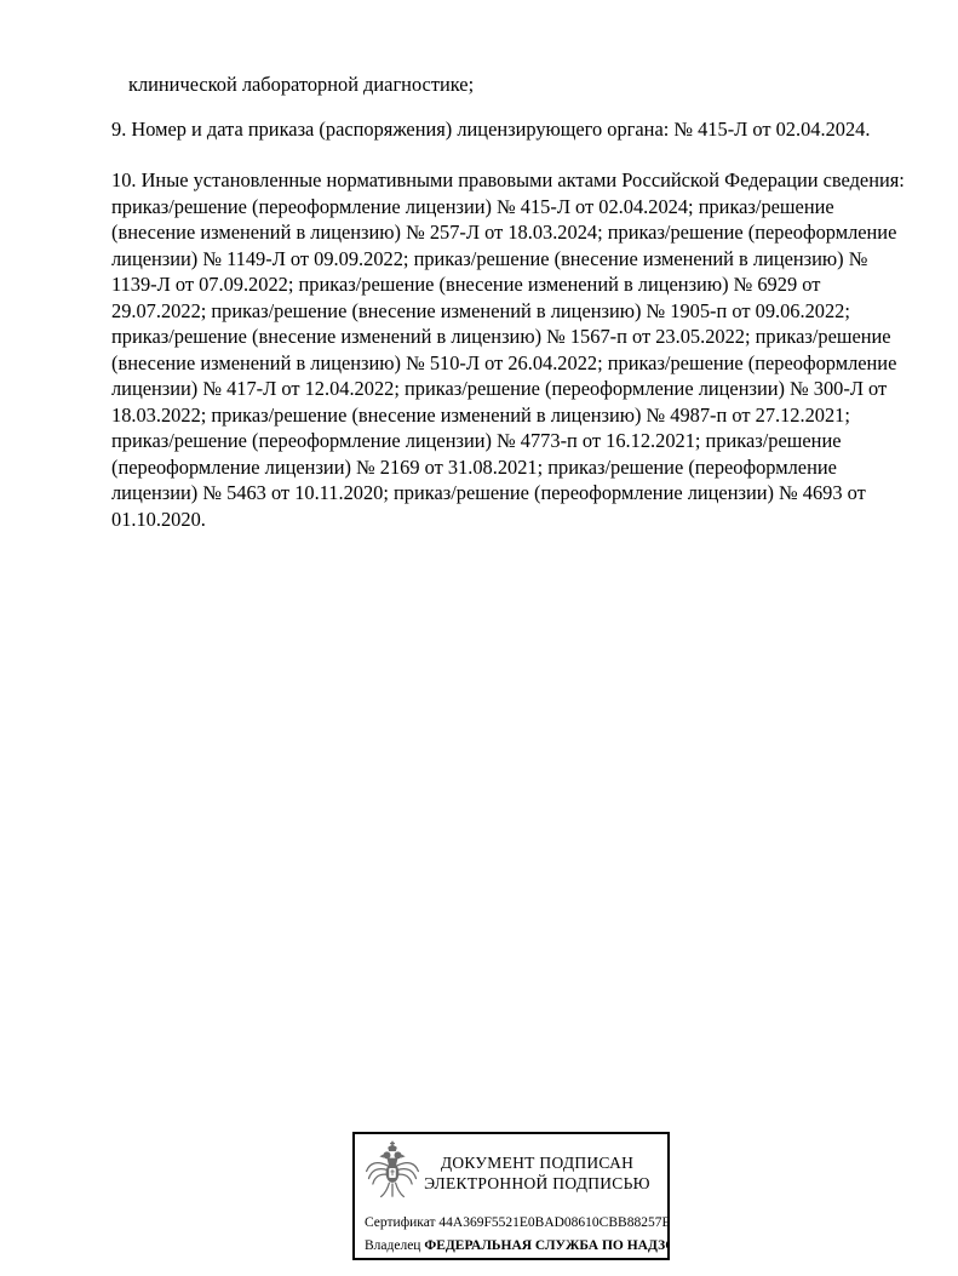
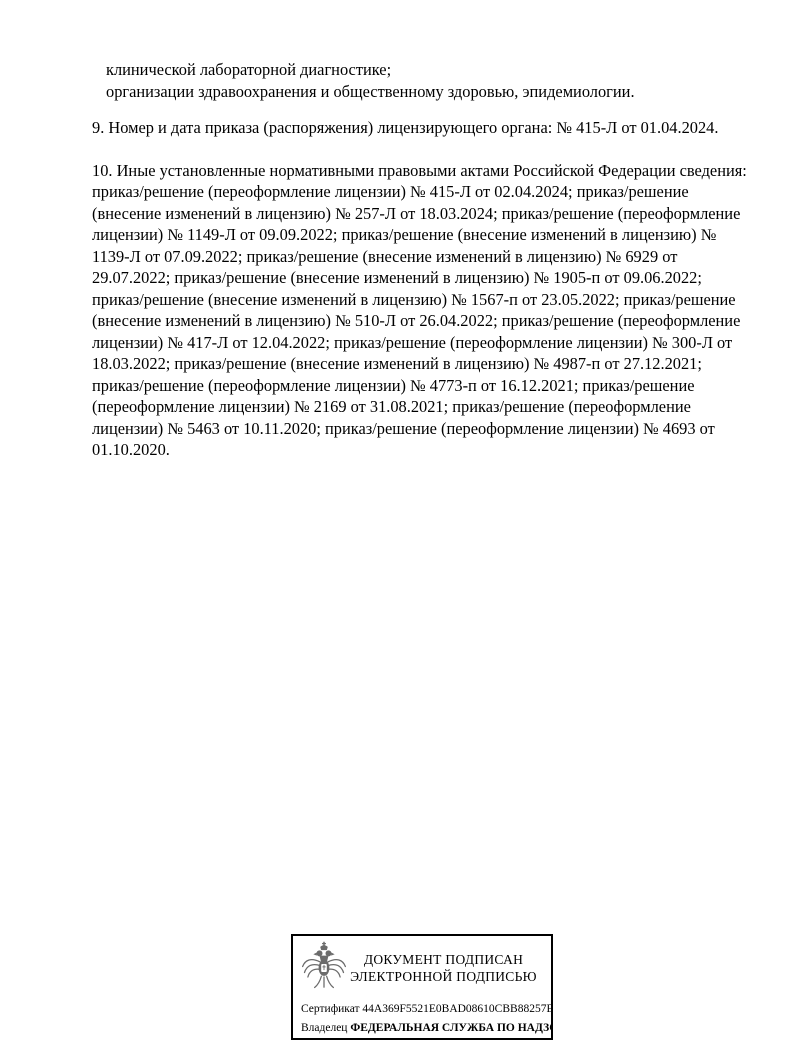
  клинической лабораторной диагностике;
+ организации здравоохранения и общественному здоровью, эпидемиологии.
- 9. Номер и дата приказа (распоряжения) лицензирующего органа: № 415-Л от 02.04.2024.
+ 9. Номер и дата приказа (распоряжения) лицензирующего органа: № 415-Л от 01.04.2024.
  10. Иные установленные нормативными правовыми актами Российской Федерации сведения: приказ/решение (переоформление лицензии) № 415-Л от 02.04.2024; приказ/решение (внесение изменений в лицензию) № 257-Л от 18.03.2024; приказ/решение (переоформление лицензии) № 1149-Л от 09.09.2022; приказ/решение (внесение изменений в лицензию) № 1139-Л от 07.09.2022; приказ/решение (внесение изменений в лицензию) № 6929 от 29.07.2022; приказ/решение (внесение изменений в лицензию) № 1905-п от 09.06.2022; приказ/решение (внесение изменений в лицензию) № 1567-п от 23.05.2022; приказ/решение (внесение изменений в лицензию) № 510-Л от 26.04.2022; приказ/решение (переоформление лицензии) № 417-Л от 12.04.2022; приказ/решение (переоформление лицензии) № 300-Л от 18.03.2022; приказ/решение (внесение изменений в лицензию) № 4987-п от 27.12.2021; приказ/решение (переоформление лицензии) № 4773-п от 16.12.2021; приказ/решение (переоформление лицензии) № 2169 от 31.08.2021; приказ/решение (переоформление лицензии) № 5463 от 10.11.2020; приказ/решение (переоформление лицензии) № 4693 от 01.10.2020.
  ДОКУМЕНТ ПОДПИСАН
  ЭЛЕКТРОННОЙ ПОДПИСЬЮ
  Сертификат 44A369F5521E0BAD08610CBB88257E
  Владелец ФЕДЕРАЛЬНАЯ СЛУЖБА ПО НАДЗ
